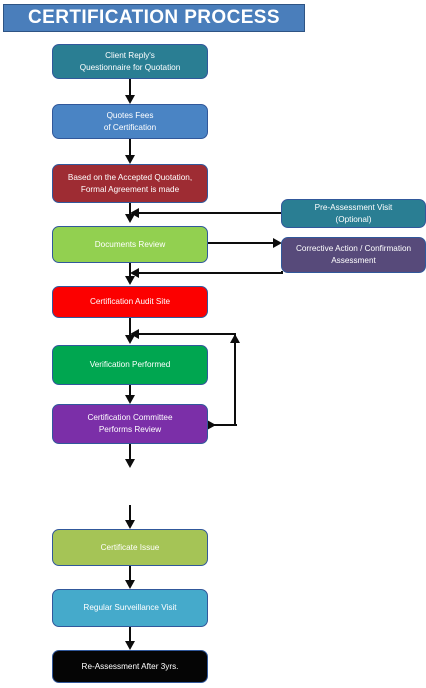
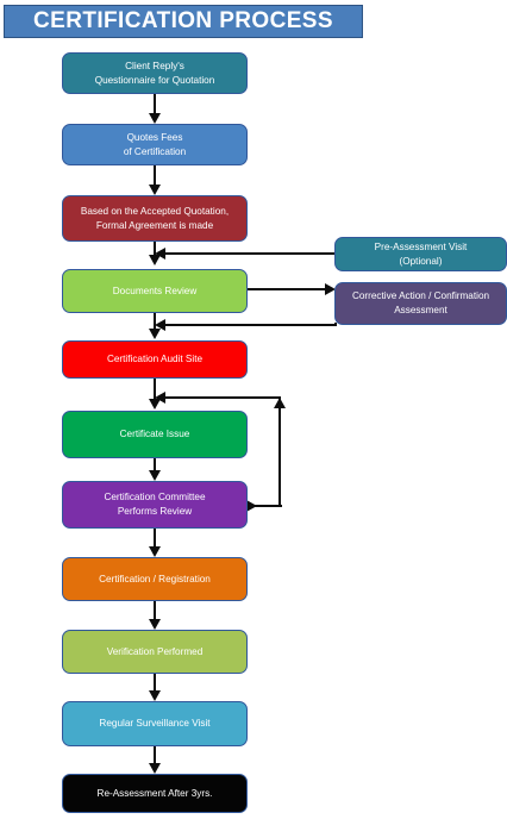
  CERTIFICATION PROCESS
  Client Reply's
  Questionnaire for Quotation
  Quotes Fees
  of Certification
  Based on the Accepted Quotation,
  Formal Agreement is made
  Pre-Assessment Visit
  (Optional)
  Documents Review
  Corrective Action / Confirmation
  Assessment
  Certification Audit Site
- Verification Performed
+ Certificate Issue
  Certification Committee
  Performs Review
+ Certification / Registration
- Certificate Issue
+ Verification Performed
  Regular Surveillance Visit
  Re-Assessment After 3yrs.
